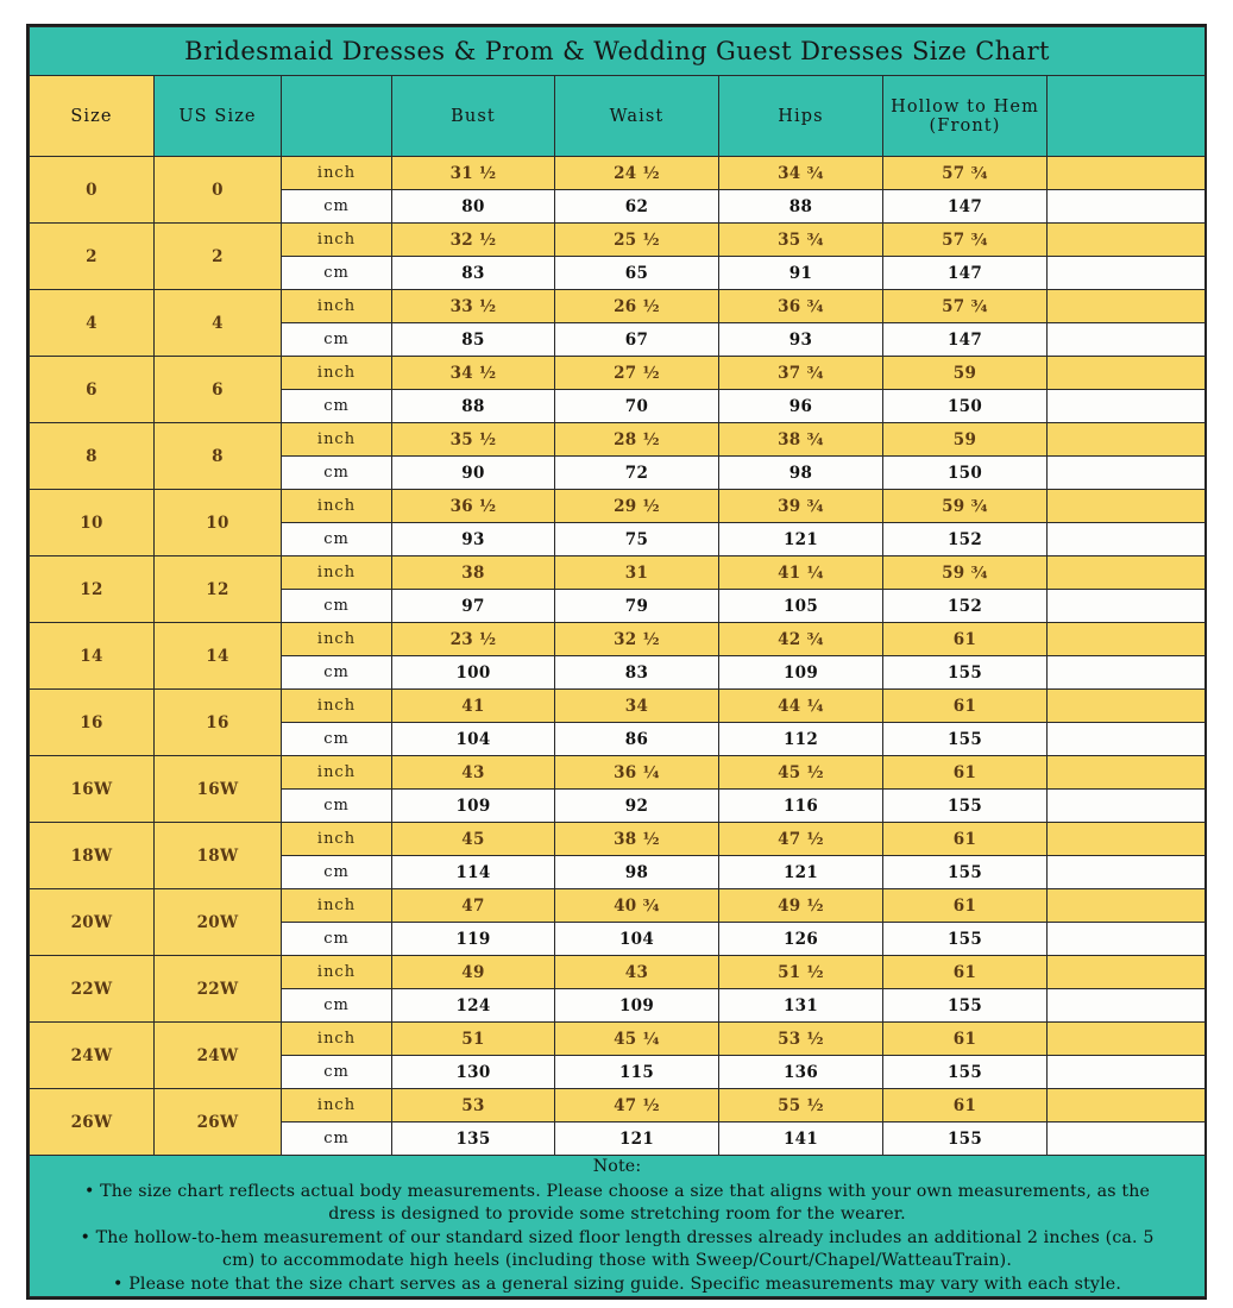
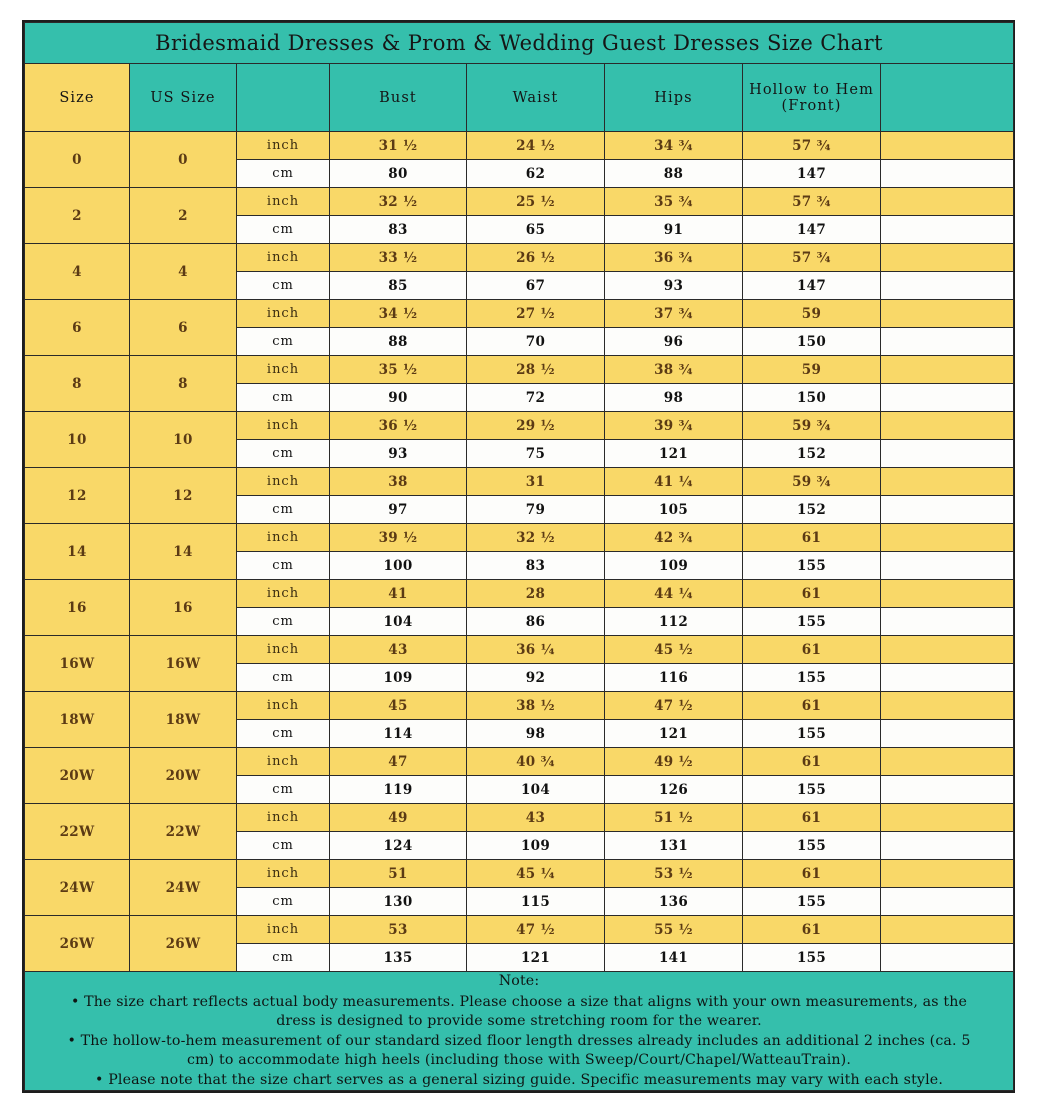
  Bridesmaid Dresses & Prom & Wedding Guest Dresses Size Chart
  Size	US Size		Bust	Waist	Hips	Hollow to Hem (Front)
  0	0	inch	31 ½	24 ½	34 ¾	57 ¾
  cm	80	62	88	147
  2	2	inch	32 ½	25 ½	35 ¾	57 ¾
  cm	83	65	91	147
  4	4	inch	33 ½	26 ½	36 ¾	57 ¾
  cm	85	67	93	147
  6	6	inch	34 ½	27 ½	37 ¾	59
  cm	88	70	96	150
  8	8	inch	35 ½	28 ½	38 ¾	59
  cm	90	72	98	150
  10	10	inch	36 ½	29 ½	39 ¾	59 ¾
  cm	93	75	121	152
  12	12	inch	38	31	41 ¼	59 ¾
  cm	97	79	105	152
- 14	14	inch	23 ½	32 ½	42 ¾	61
+ 14	14	inch	39 ½	32 ½	42 ¾	61
  cm	100	83	109	155
- 16	16	inch	41	34	44 ¼	61
+ 16	16	inch	41	28	44 ¼	61
  cm	104	86	112	155
  16W	16W	inch	43	36 ¼	45 ½	61
  cm	109	92	116	155
  18W	18W	inch	45	38 ½	47 ½	61
  cm	114	98	121	155
  20W	20W	inch	47	40 ¾	49 ½	61
  cm	119	104	126	155
  22W	22W	inch	49	43	51 ½	61
  cm	124	109	131	155
  24W	24W	inch	51	45 ¼	53 ½	61
  cm	130	115	136	155
  26W	26W	inch	53	47 ½	55 ½	61
  cm	135	121	141	155
  Note: • The size chart reflects actual body measurements. Please choose a size that aligns with your own measurements, as the dress is designed to provide some stretching room for the wearer. • The hollow-to-hem measurement of our standard sized floor length dresses already includes an additional 2 inches (ca. 5 cm) to accommodate high heels (including those with Sweep/Court/Chapel/WatteauTrain). • Please note that the size chart serves as a general sizing guide. Specific measurements may vary with each style.
